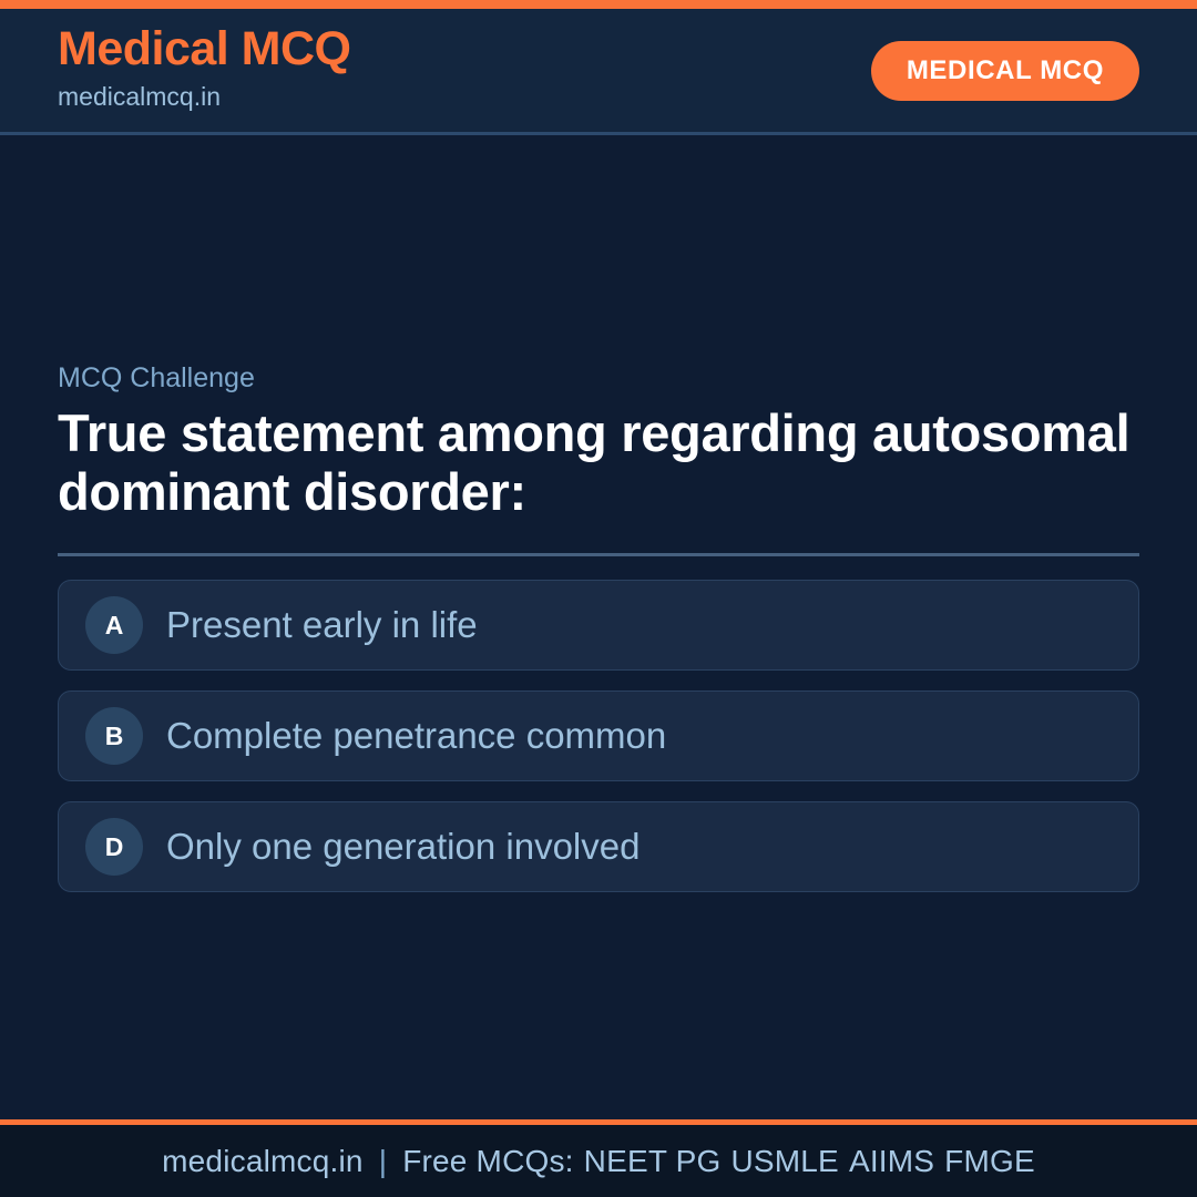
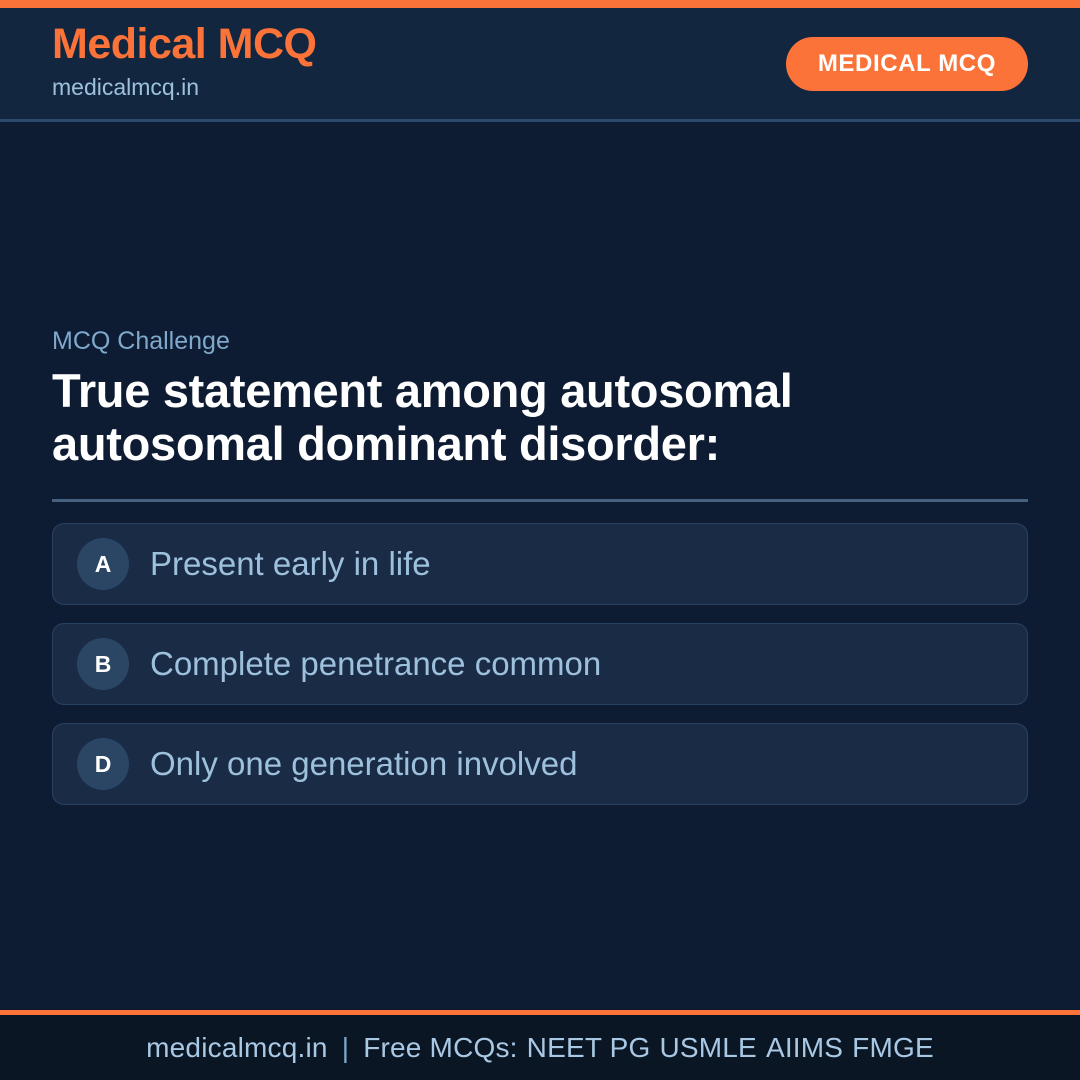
  Medical MCQ
  medicalmcq.in
  MEDICAL MCQ
  MCQ Challenge
- True statement among regarding autosomal dominant disorder:
+ True statement among autosomal autosomal dominant disorder:
  A
  Present early in life
  B
  Complete penetrance common
  D
  Only one generation involved
  medicalmcq.in | Free MCQs: NEET PG USMLE AIIMS FMGE
